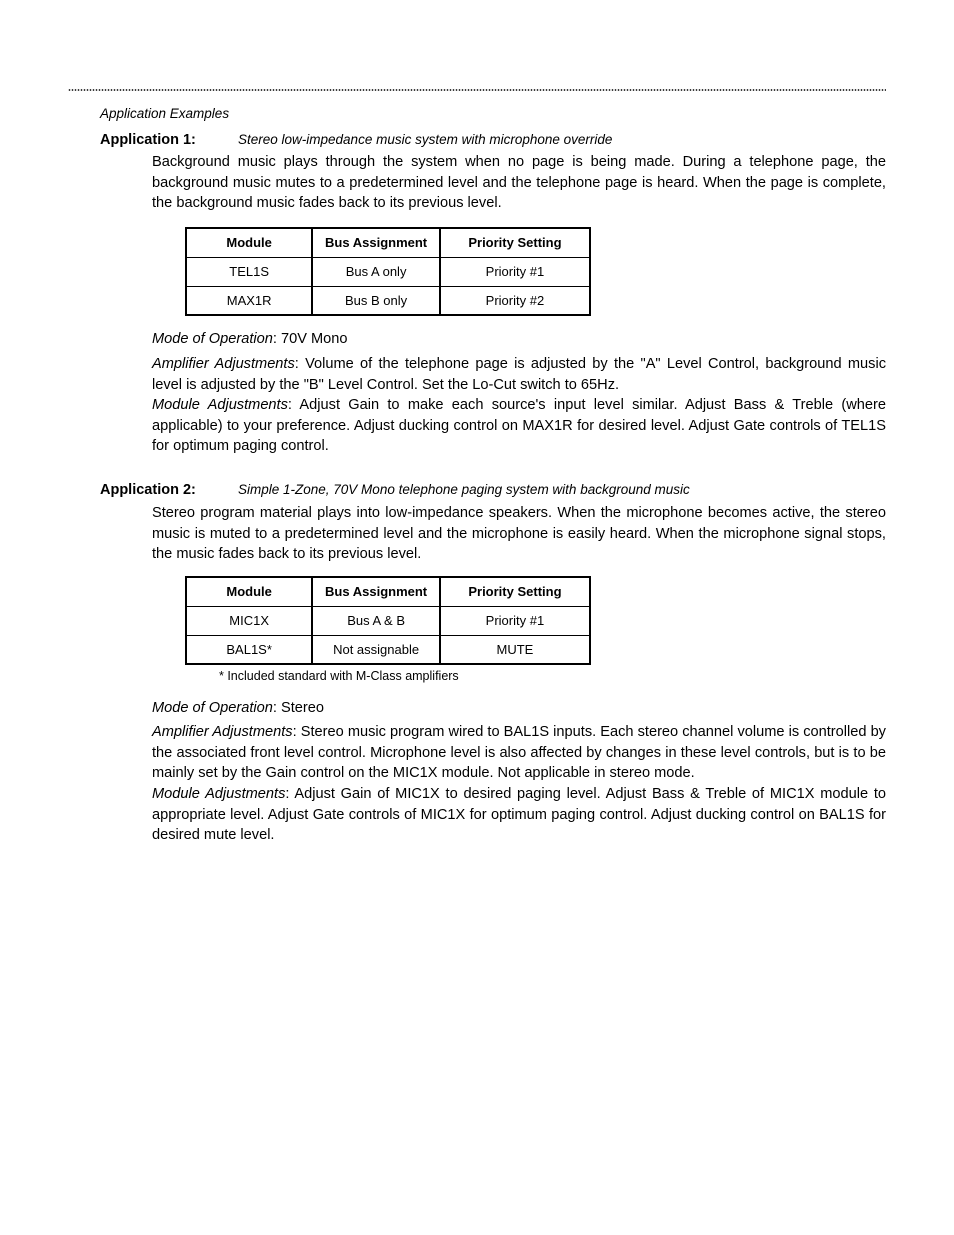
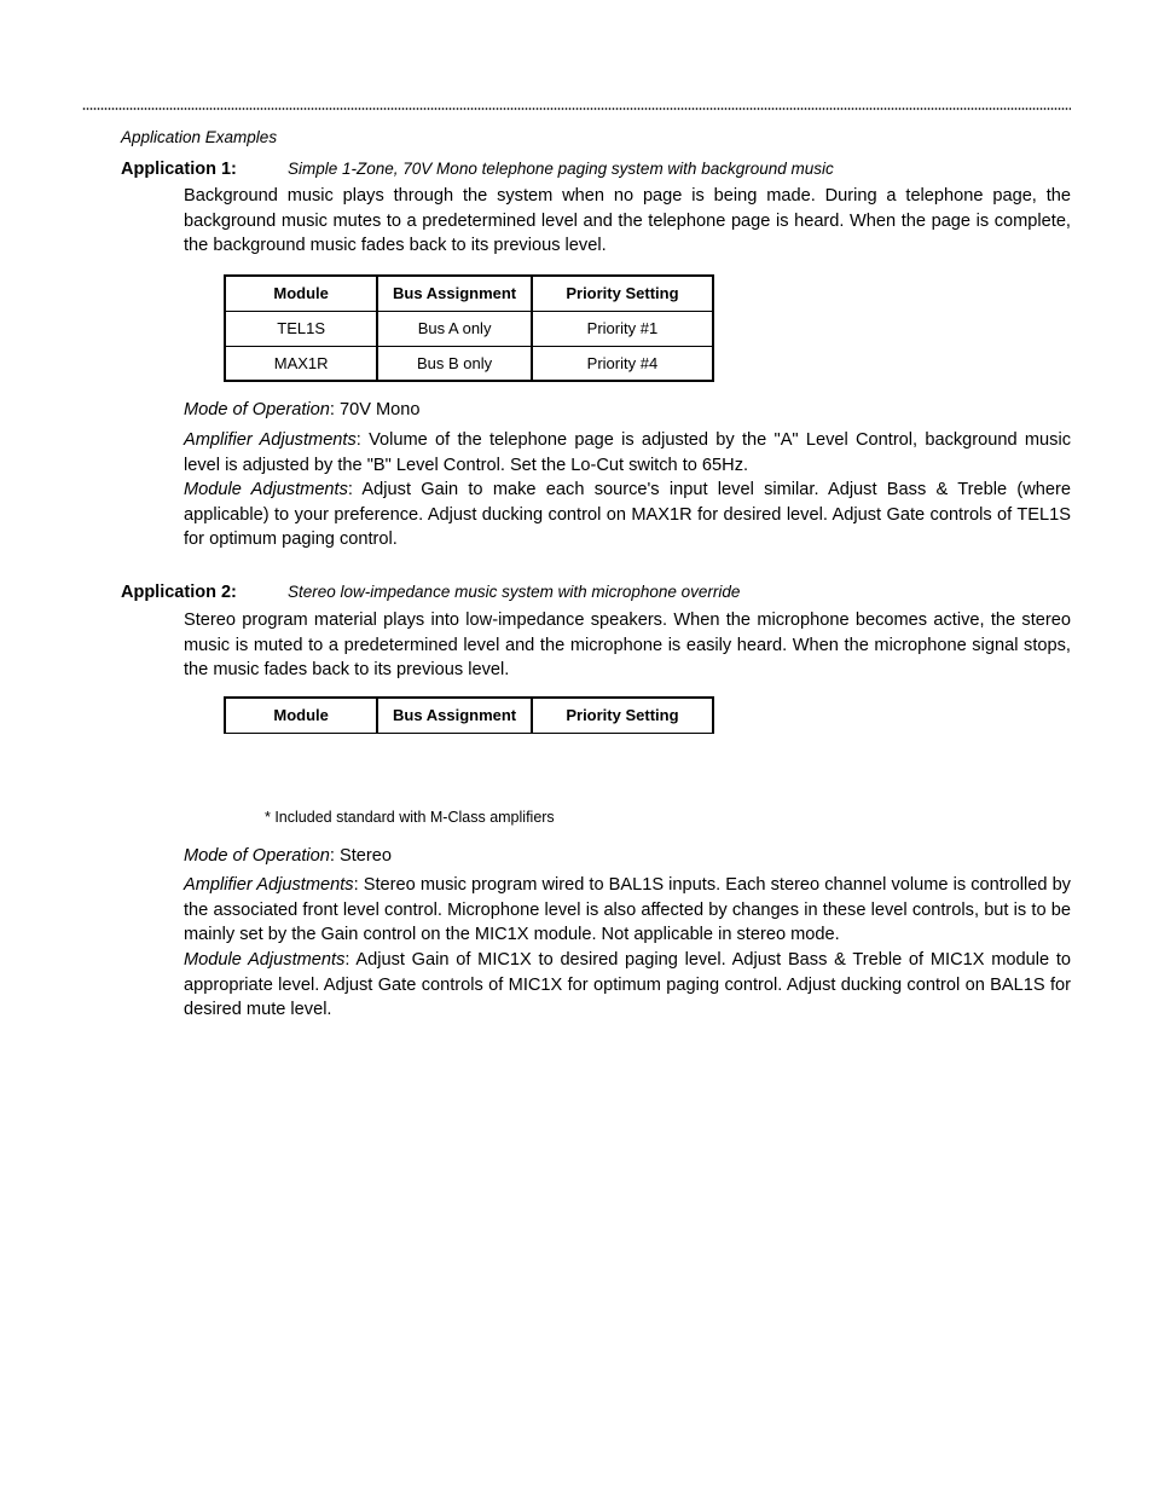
  Application Examples
- Application 1: Stereo low-impedance music system with microphone override
+ Application 1: Simple 1-Zone, 70V Mono telephone paging system with background music
  Background music plays through the system when no page is being made. During a telephone page, the background music mutes to a predetermined level and the telephone page is heard. When the page is complete, the background music fades back to its previous level.
  Module	Bus Assignment	Priority Setting
  TEL1S	Bus A only	Priority #1
- MAX1R	Bus B only	Priority #2
+ MAX1R	Bus B only	Priority #4
  Mode of Operation: 70V Mono
  Amplifier Adjustments: Volume of the telephone page is adjusted by the "A" Level Control, background music level is adjusted by the "B" Level Control. Set the Lo-Cut switch to 65Hz.
  Module Adjustments: Adjust Gain to make each source's input level similar. Adjust Bass & Treble (where applicable) to your preference. Adjust ducking control on MAX1R for desired level. Adjust Gate controls of TEL1S for optimum paging control.
- Application 2: Simple 1-Zone, 70V Mono telephone paging system with background music
+ Application 2: Stereo low-impedance music system with microphone override
  Stereo program material plays into low-impedance speakers. When the microphone becomes active, the stereo music is muted to a predetermined level and the microphone is easily heard. When the microphone signal stops, the music fades back to its previous level.
  Module	Bus Assignment	Priority Setting
- MIC1X	Bus A & B	Priority #1
- BAL1S*	Not assignable	MUTE
  * Included standard with M-Class amplifiers
  Mode of Operation: Stereo
  Amplifier Adjustments: Stereo music program wired to BAL1S inputs. Each stereo channel volume is controlled by the associated front level control. Microphone level is also affected by changes in these level controls, but is to be mainly set by the Gain control on the MIC1X module. Not applicable in stereo mode.
  Module Adjustments: Adjust Gain of MIC1X to desired paging level. Adjust Bass & Treble of MIC1X module to appropriate level. Adjust Gate controls of MIC1X for optimum paging control. Adjust ducking control on BAL1S for desired mute level.
